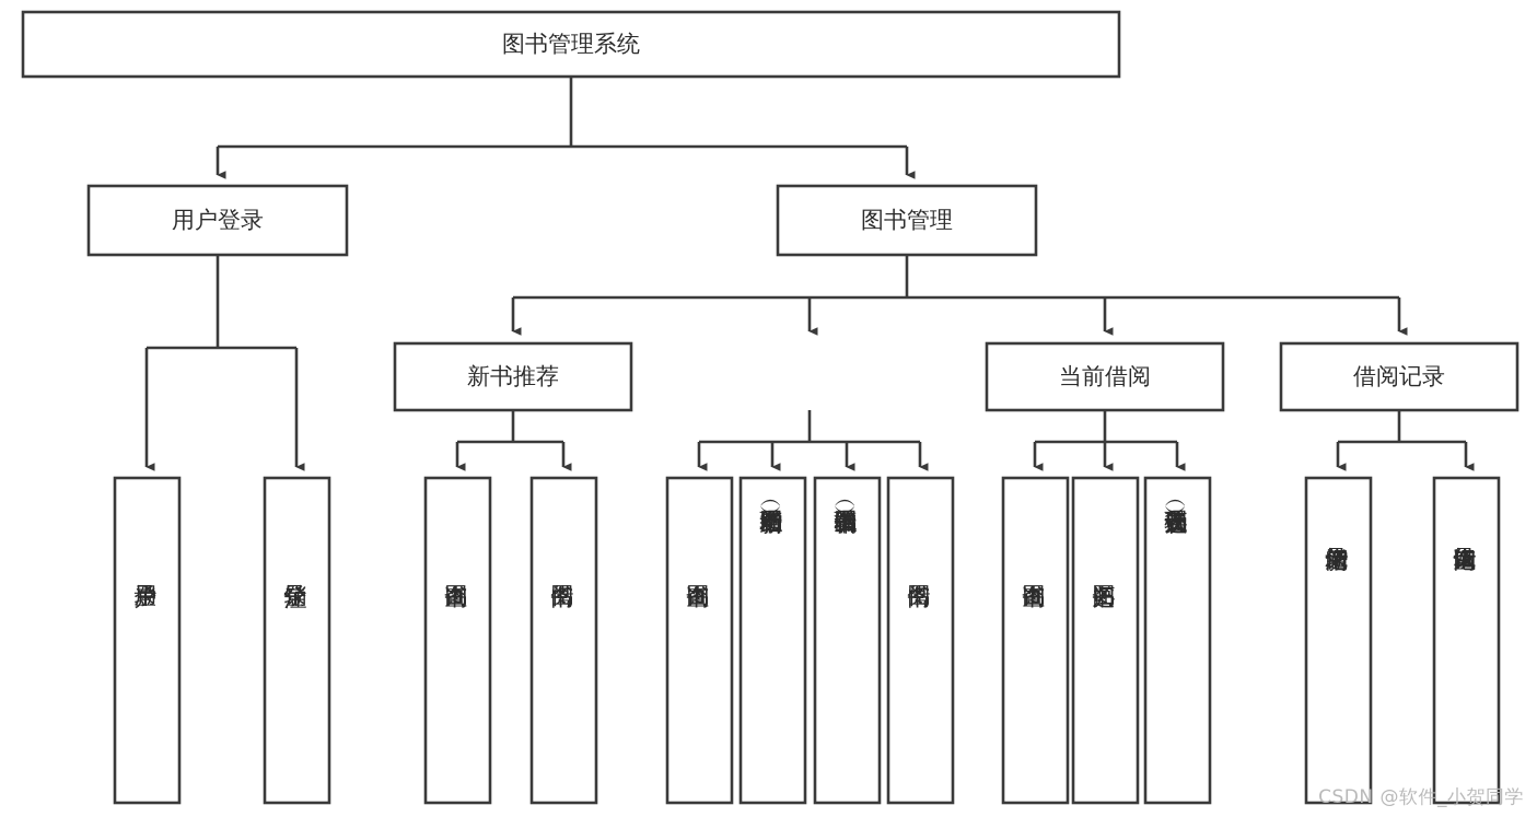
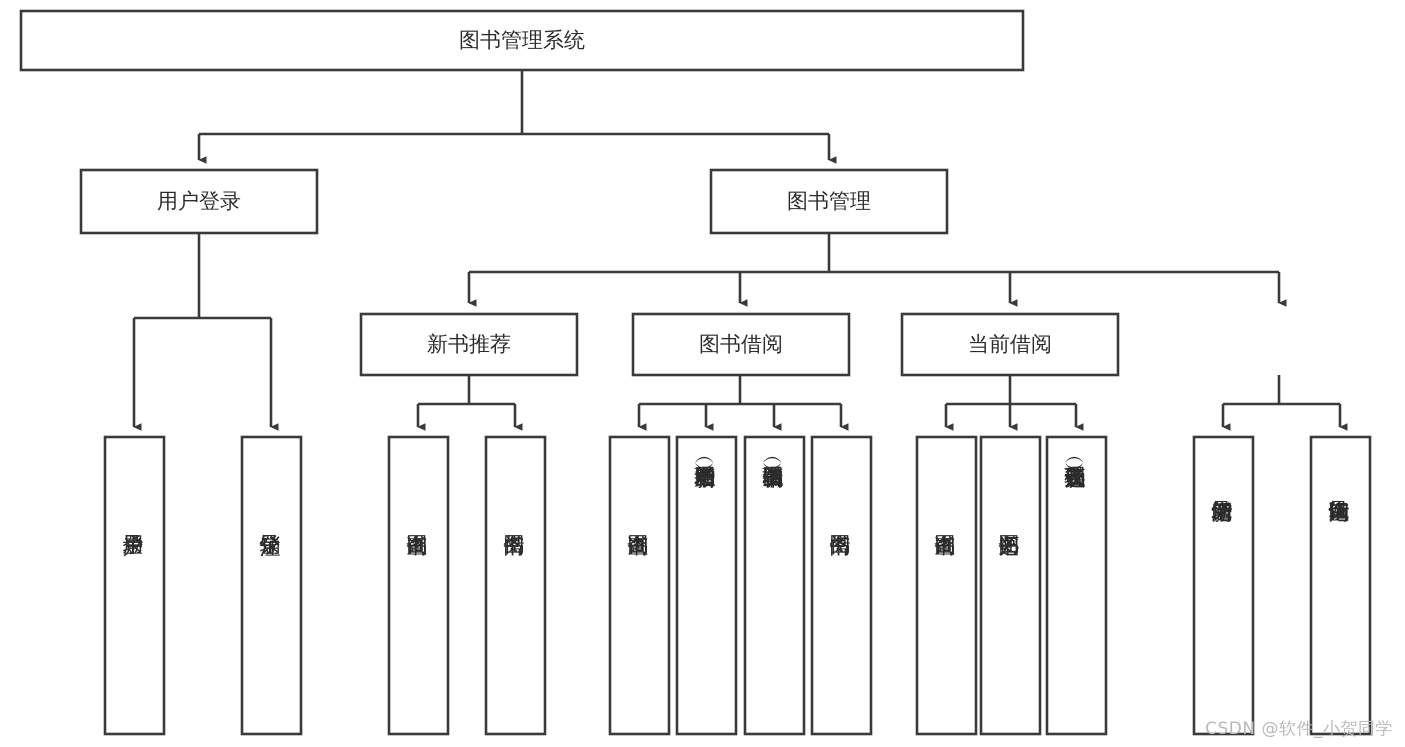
  图书管理系统
  用户登录
  图书管理
  新书推荐
+ 图书借阅
  当前借阅
- 借阅记录
  CSDN @软件_小贺同学
